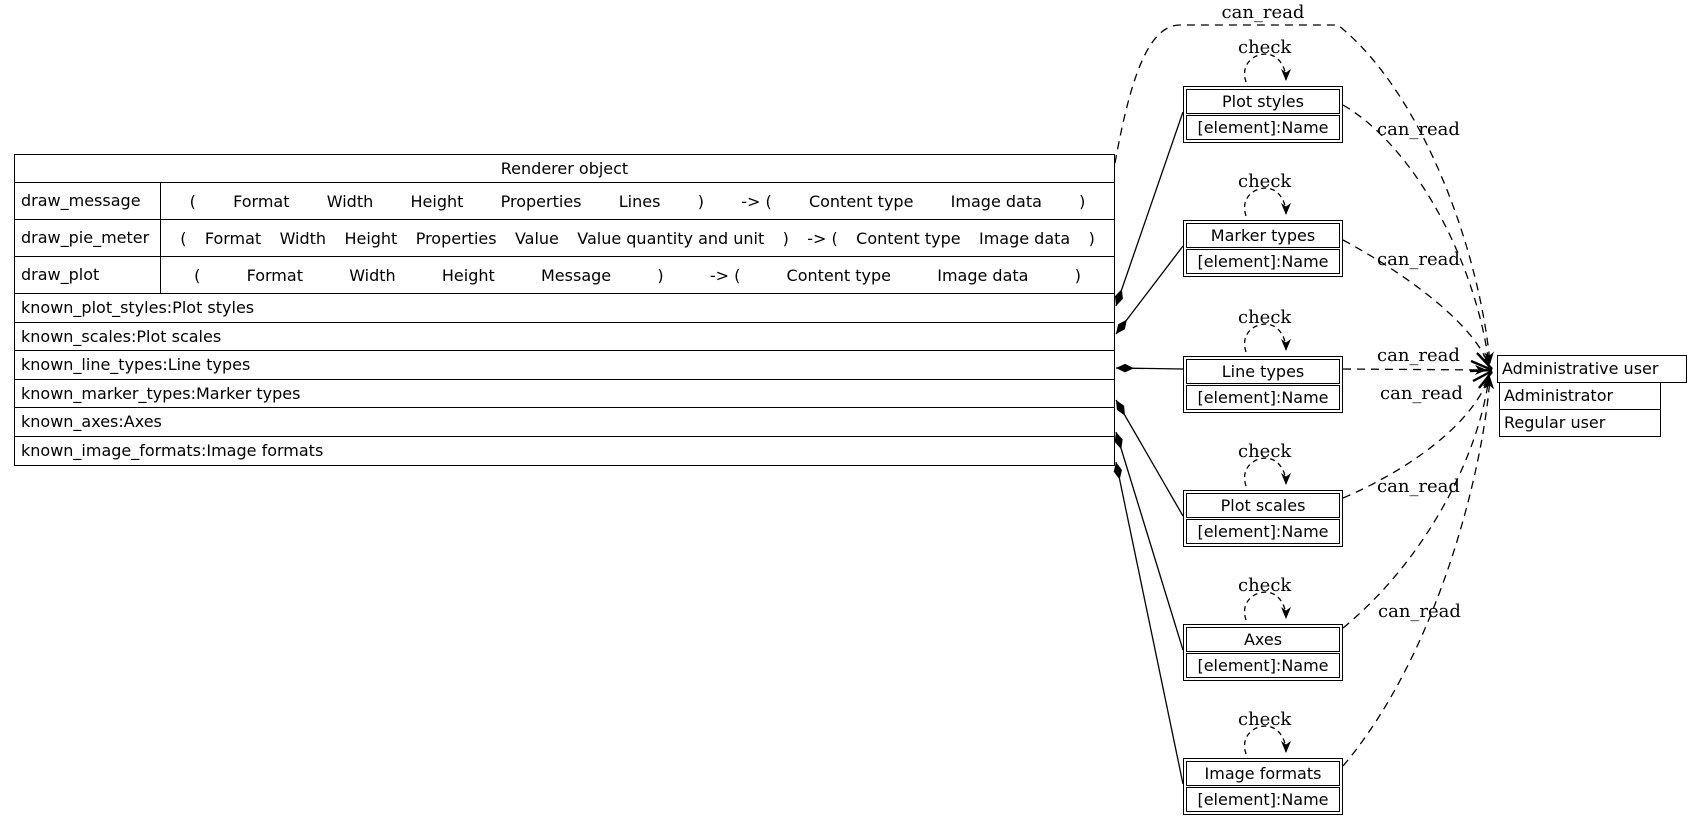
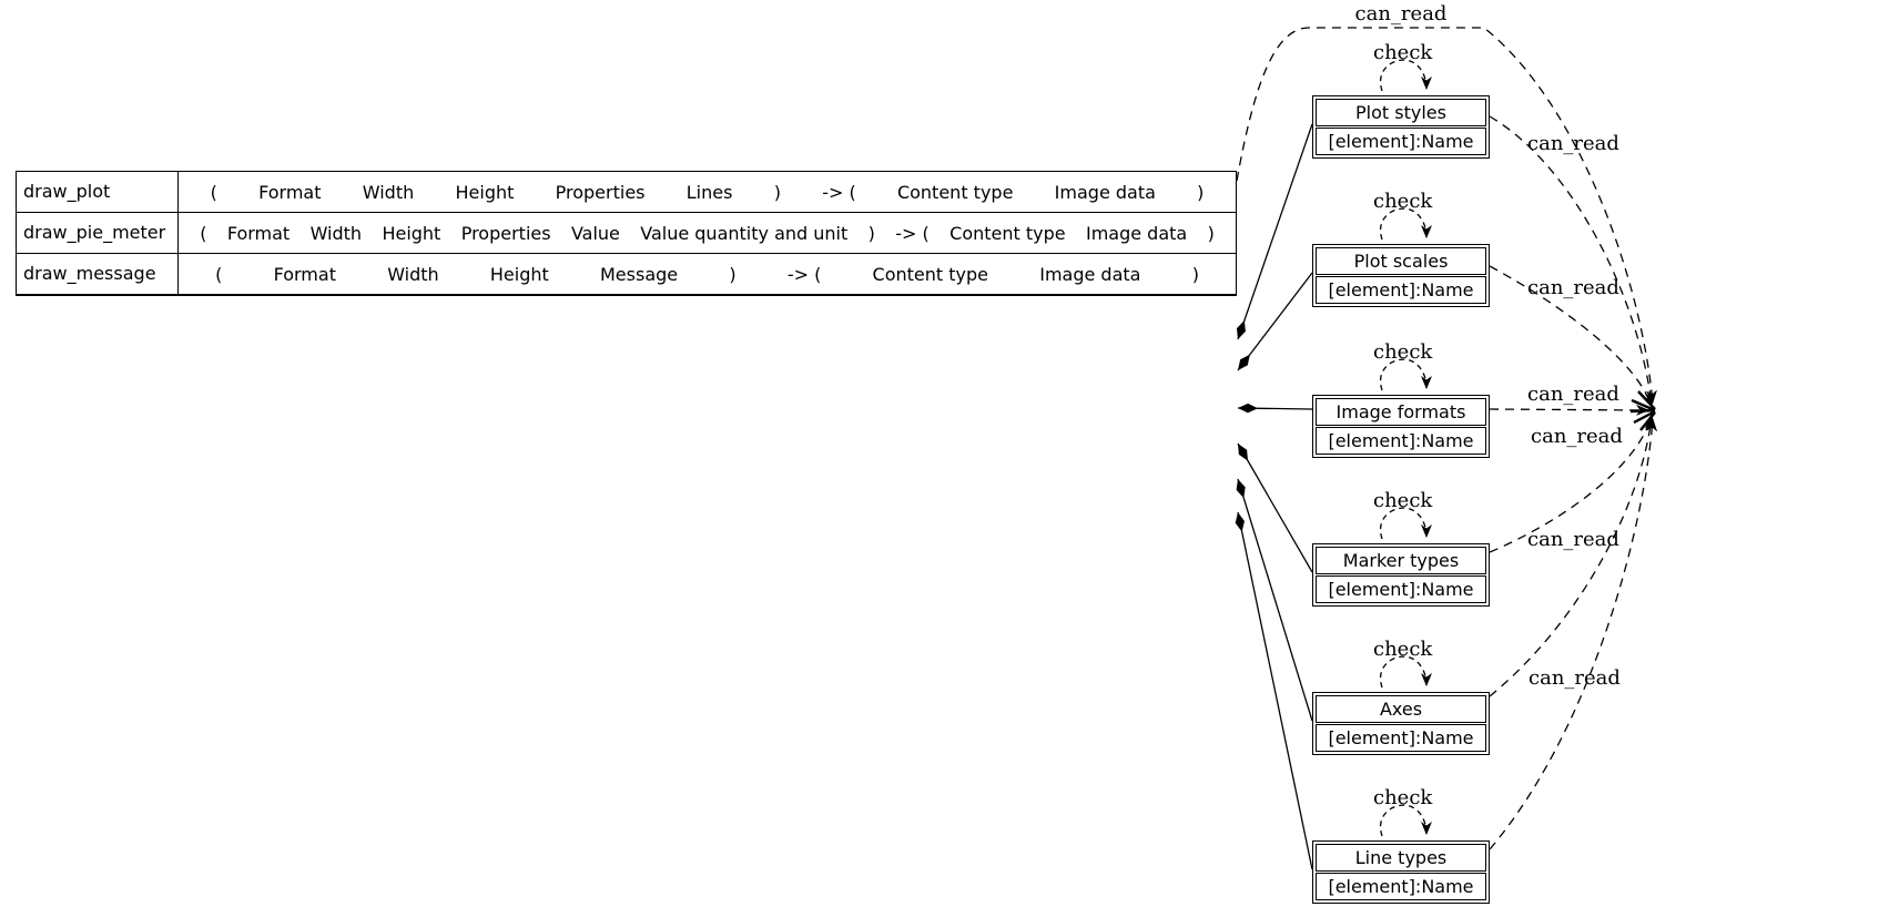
- Renderer object
- draw_message
+ draw_plot
  (
  Format
  Width
  Height
  Properties
  Lines
  )
  -> (
  Content type
  Image data
  )
  draw_pie_meter
  (
  Format
  Width
  Height
  Properties
  Value
  Value quantity and unit
  )
  -> (
  Content type
  Image data
  )
- draw_plot
+ draw_message
  (
  Format
  Width
  Height
  Message
  )
  -> (
  Content type
  Image data
  )
- known_plot_styles:Plot styles
- known_scales:Plot scales
- known_line_types:Line types
- known_marker_types:Marker types
- known_axes:Axes
- known_image_formats:Image formats
  Plot styles
  [element]:Name
- Marker types
+ Plot scales
  [element]:Name
- Line types
+ Image formats
  [element]:Name
- Plot scales
+ Marker types
  [element]:Name
  Axes
  [element]:Name
- Image formats
+ Line types
  [element]:Name
- Administrative user
- Administrator
- Regular user
  check
  check
  check
  check
  check
  check
  can_read
  can_read
  can_read
  can_read
  can_read
  can_read
  can_read
